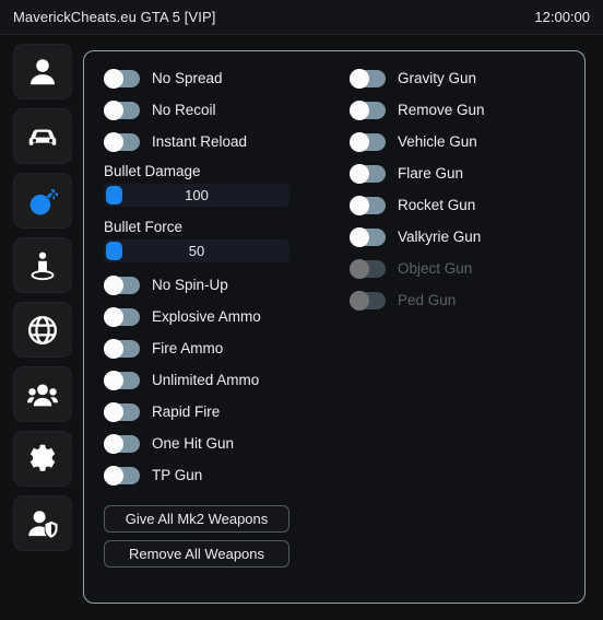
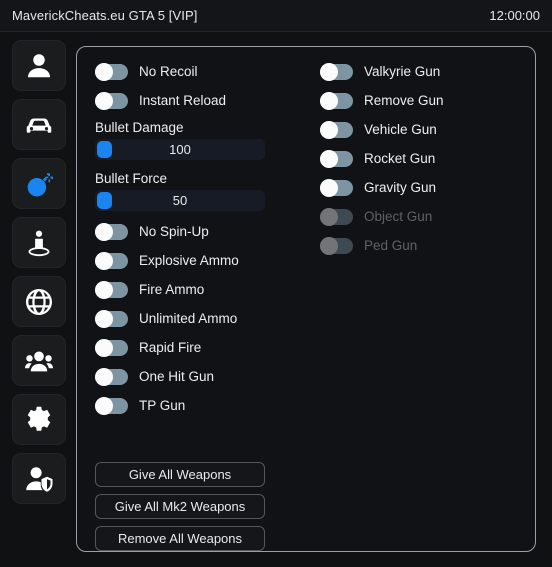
  MaverickCheats.eu GTA 5 [VIP]
  12:00:00
- No Spread
  No Recoil
  Instant Reload
  Bullet Damage
  100
  Bullet Force
  50
  No Spin-Up
  Explosive Ammo
  Fire Ammo
  Unlimited Ammo
  Rapid Fire
  One Hit Gun
  TP Gun
- Gravity Gun
+ Valkyrie Gun
  Remove Gun
  Vehicle Gun
- Flare Gun
  Rocket Gun
- Valkyrie Gun
+ Gravity Gun
  Object Gun
  Ped Gun
+ Give All Weapons
  Give All Mk2 Weapons
  Remove All Weapons
